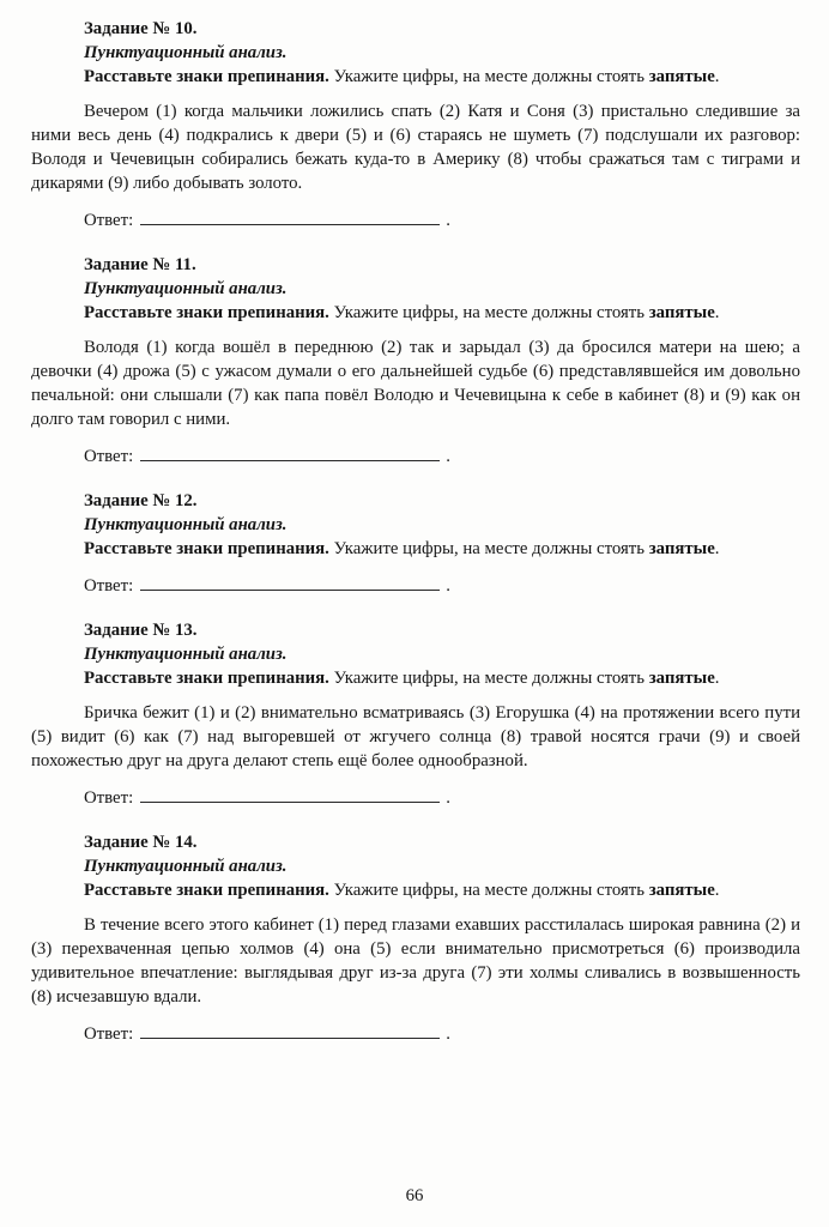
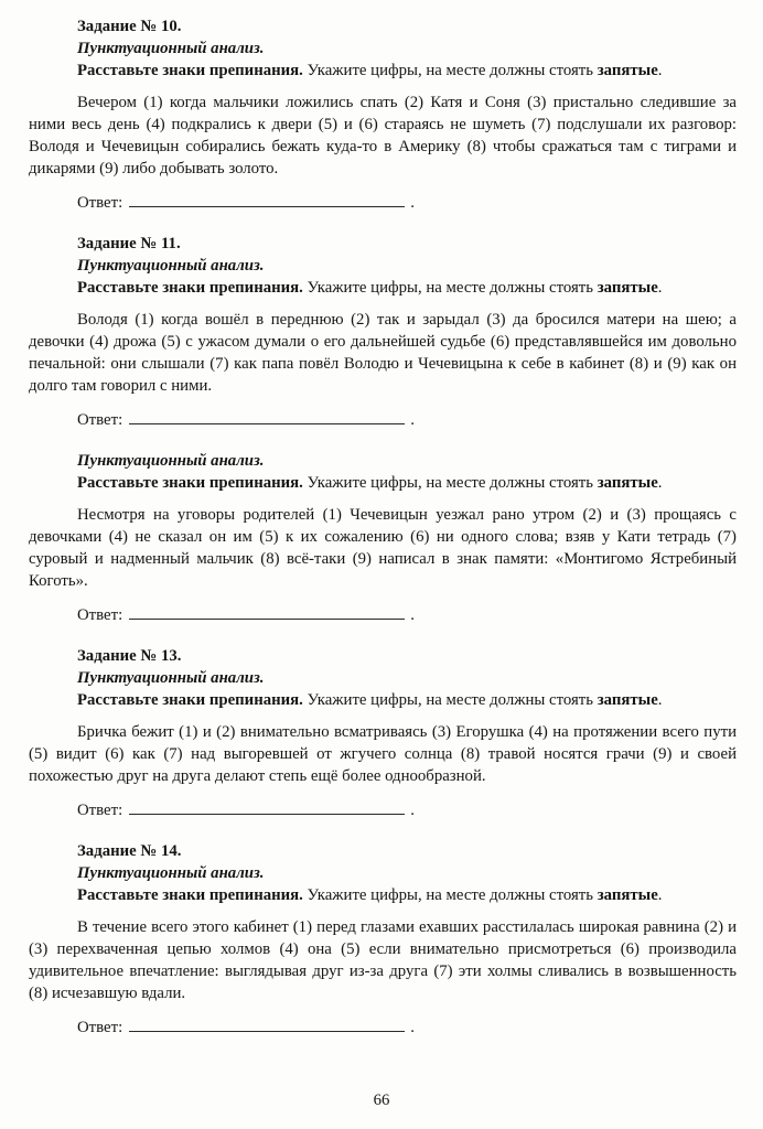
  Задание № 10.
  Пунктуационный анализ.
  Расставьте знаки препинания. Укажите цифры, на месте должны стоять запятые.
  Вечером (1) когда мальчики ложились спать (2) Катя и Соня (3) пристально следившие за ними весь день (4) подкрались к двери (5) и (6) стараясь не шуметь (7) подслушали их разговор: Володя и Чечевицын собирались бежать куда-то в Америку (8) чтобы сражаться там с тиграми и дикарями (9) либо добывать золото.
  Ответ: .
  Задание № 11.
  Пунктуационный анализ.
  Расставьте знаки препинания. Укажите цифры, на месте должны стоять запятые.
  Володя (1) когда вошёл в переднюю (2) так и зарыдал (3) да бросился матери на шею; а девочки (4) дрожа (5) с ужасом думали о его дальнейшей судьбе (6) представлявшейся им довольно печальной: они слышали (7) как папа повёл Володю и Чечевицына к себе в кабинет (8) и (9) как он долго там говорил с ними.
  Ответ: .
- Задание № 12.
  Пунктуационный анализ.
  Расставьте знаки препинания. Укажите цифры, на месте должны стоять запятые.
+ Несмотря на уговоры родителей (1) Чечевицын уезжал рано утром (2) и (3) прощаясь с девочками (4) не сказал он им (5) к их сожалению (6) ни одного слова; взяв у Кати тетрадь (7) суровый и надменный мальчик (8) всё-таки (9) написал в знак памяти: «Монтигомо Ястребиный Коготь».
  Ответ: .
  Задание № 13.
  Пунктуационный анализ.
  Расставьте знаки препинания. Укажите цифры, на месте должны стоять запятые.
  Бричка бежит (1) и (2) внимательно всматриваясь (3) Егорушка (4) на протяжении всего пути (5) видит (6) как (7) над выгоревшей от жгучего солнца (8) травой носятся грачи (9) и своей похожестью друг на друга делают степь ещё более однообразной.
  Ответ: .
  Задание № 14.
  Пунктуационный анализ.
  Расставьте знаки препинания. Укажите цифры, на месте должны стоять запятые.
  В течение всего этого кабинет (1) перед глазами ехавших расстилалась широкая равнина (2) и (3) перехваченная цепью холмов (4) она (5) если внимательно присмотреться (6) производила удивительное впечатление: выглядывая друг из-за друга (7) эти холмы сливались в возвышенность (8) исчезавшую вдали.
  Ответ: .
  66
